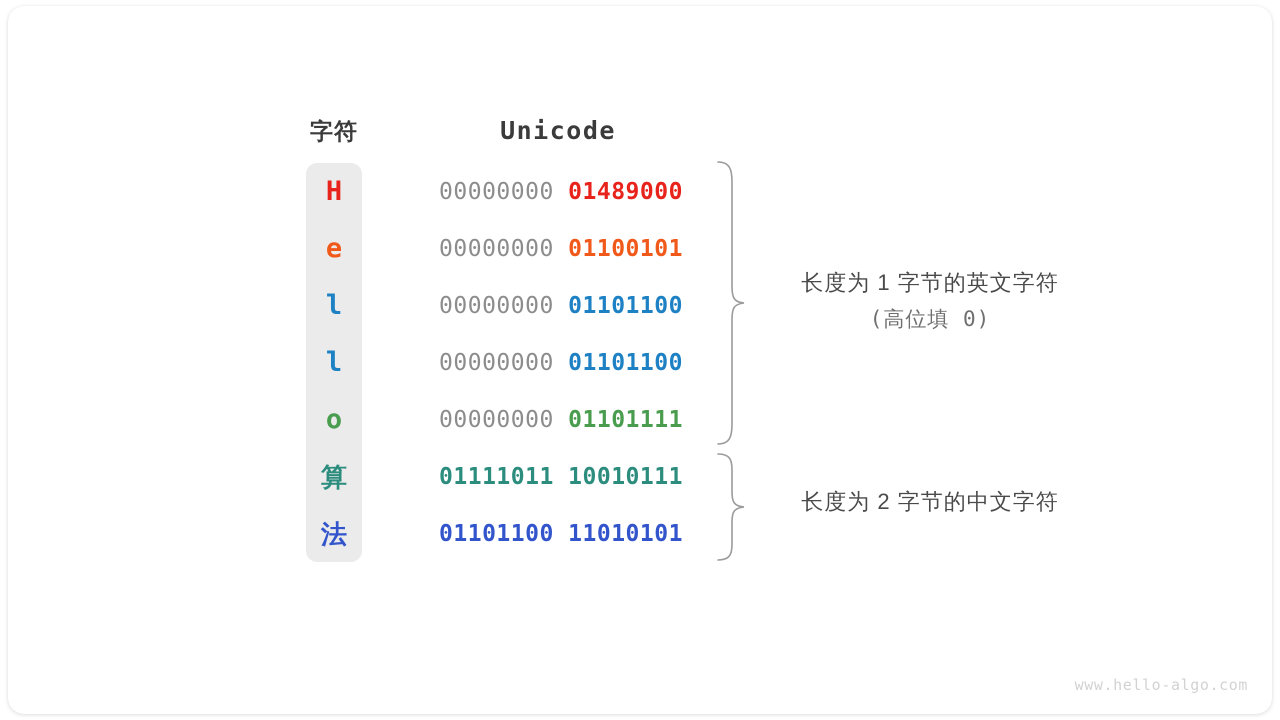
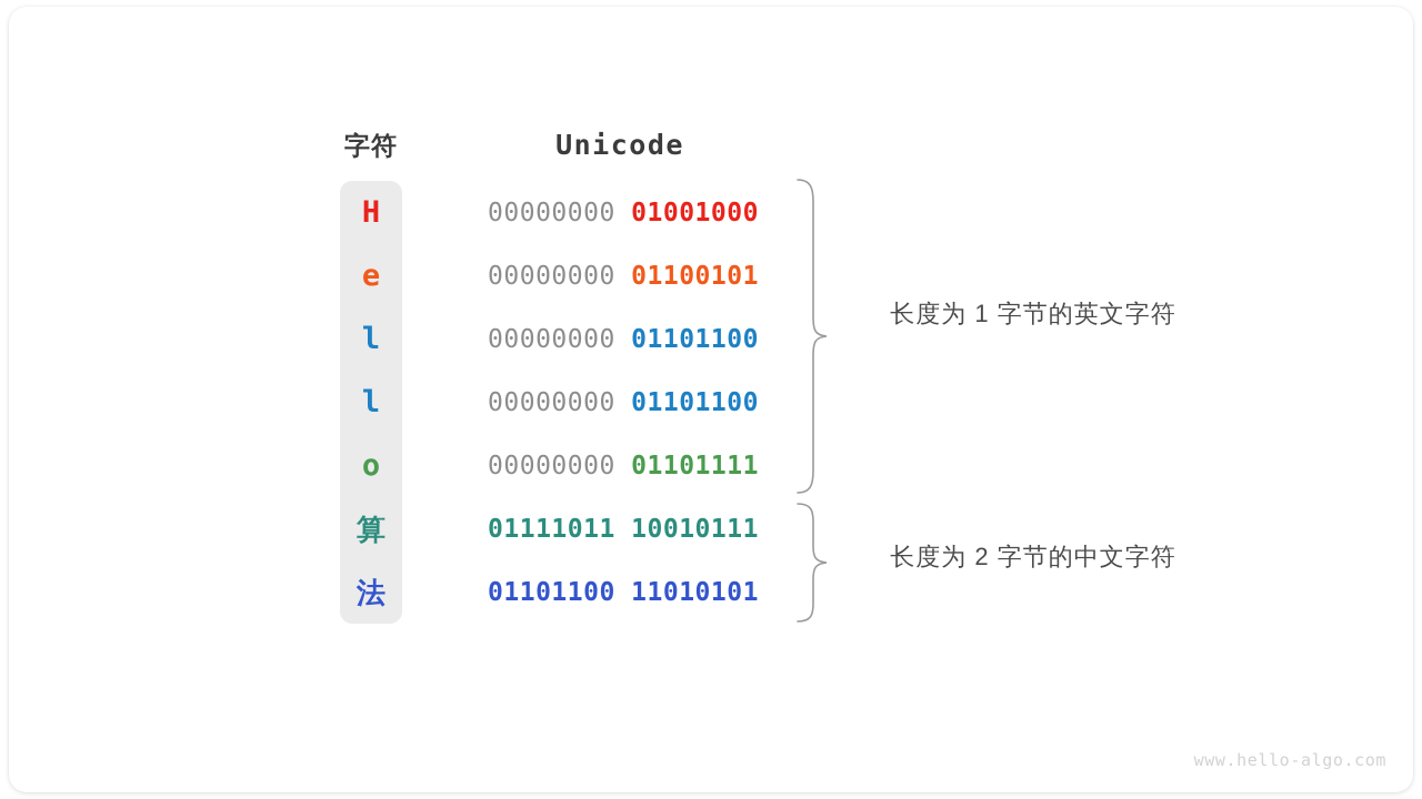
  字符
  Unicode
  H
  00000000
- 01489000
+ 01001000
  e
  00000000
  01100101
  l
  00000000
  01101100
  l
  00000000
  01101100
  o
  00000000
  01101111
  算
  01111011
  10010111
  法
  01101100
  11010101
  长度为 1 字节的英文字符
- (高位填 0)
  长度为 2 字节的中文字符
  www.hello-algo.com
